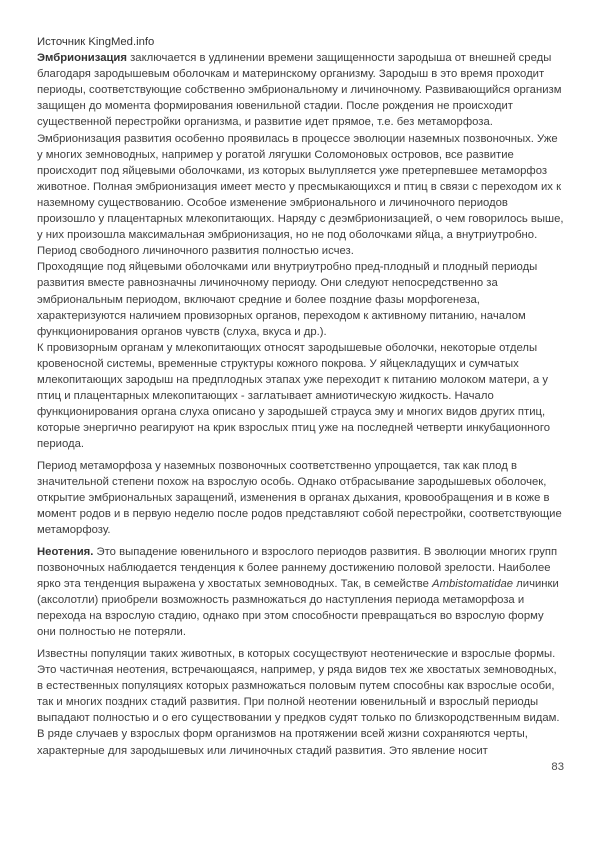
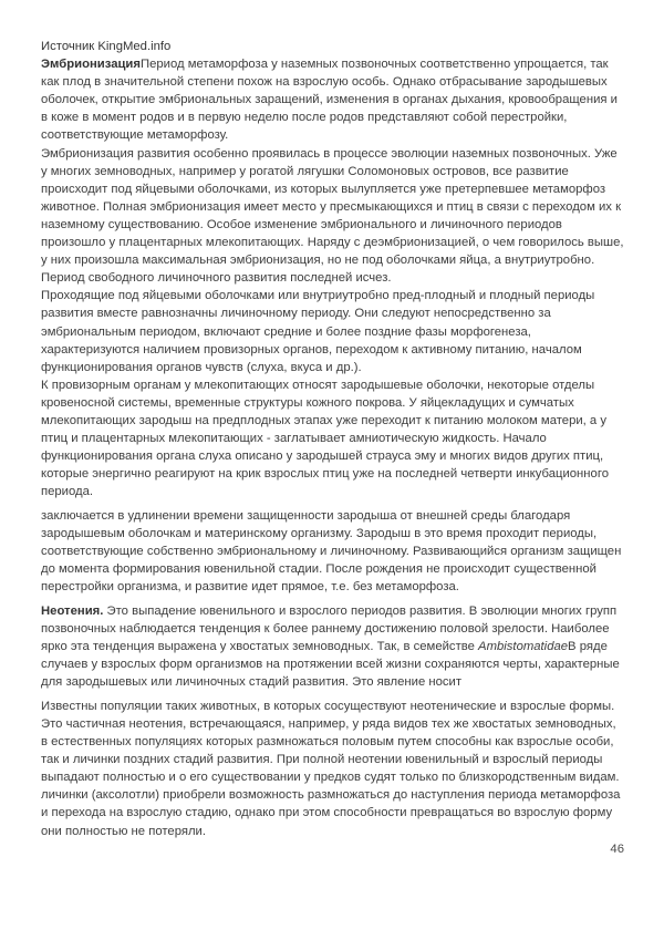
  Источник KingMed.info
- Эмбрионизация заключается в удлинении времени защищенности зародыша от внешней среды благодаря зародышевым оболочкам и материнскому организму. Зародыш в это время проходит периоды, соответствующие собственно эмбриональному и личиночному. Развивающийся организм защищен до момента формирования ювенильной стадии. После рождения не происходит существенной перестройки организма, и развитие идет прямое, т.е. без метаморфоза.
+ ЭмбрионизацияПериод метаморфоза у наземных позвоночных соответственно упрощается, так как плод в значительной степени похож на взрослую особь. Однако отбрасывание зародышевых оболочек, открытие эмбриональных заращений, изменения в органах дыхания, кровообращения и в коже в момент родов и в первую неделю после родов представляют собой перестройки, соответствующие метаморфозу.
- Эмбрионизация развития особенно проявилась в процессе эволюции наземных позвоночных. Уже у многих земноводных, например у рогатой лягушки Соломоновых островов, все развитие происходит под яйцевыми оболочками, из которых вылупляется уже претерпевшее метаморфоз животное. Полная эмбрионизация имеет место у пресмыкающихся и птиц в связи с переходом их к наземному существованию. Особое изменение эмбрионального и личиночного периодов произошло у плацентарных млекопитающих. Наряду с деэмбрионизацией, о чем говорилось выше, у них произошла максимальная эмбрионизация, но не под оболочками яйца, а внутриутробно. Период свободного личиночного развития полностью исчез.
+ Эмбрионизация развития особенно проявилась в процессе эволюции наземных позвоночных. Уже у многих земноводных, например у рогатой лягушки Соломоновых островов, все развитие происходит под яйцевыми оболочками, из которых вылупляется уже претерпевшее метаморфоз животное. Полная эмбрионизация имеет место у пресмыкающихся и птиц в связи с переходом их к наземному существованию. Особое изменение эмбрионального и личиночного периодов произошло у плацентарных млекопитающих. Наряду с деэмбрионизацией, о чем говорилось выше, у них произошла максимальная эмбрионизация, но не под оболочками яйца, а внутриутробно. Период свободного личиночного развития последней исчез.
  Проходящие под яйцевыми оболочками или внутриутробно пред-плодный и плодный периоды развития вместе равнозначны личиночному периоду. Они следуют непосредственно за эмбриональным периодом, включают средние и более поздние фазы морфогенеза, характеризуются наличием провизорных органов, переходом к активному питанию, началом функционирования органов чувств (слуха, вкуса и др.).
  К провизорным органам у млекопитающих относят зародышевые оболочки, некоторые отделы кровеносной системы, временные структуры кожного покрова. У яйцекладущих и сумчатых млекопитающих зародыш на предплодных этапах уже переходит к питанию молоком матери, а у птиц и плацентарных млекопитающих - заглатывает амниотическую жидкость. Начало функционирования органа слуха описано у зародышей страуса эму и многих видов других птиц, которые энергично реагируют на крик взрослых птиц уже на последней четверти инкубационного периода.
- Период метаморфоза у наземных позвоночных соответственно упрощается, так как плод в значительной степени похож на взрослую особь. Однако отбрасывание зародышевых оболочек, открытие эмбриональных заращений, изменения в органах дыхания, кровообращения и в коже в момент родов и в первую неделю после родов представляют собой перестройки, соответствующие метаморфозу.
+ заключается в удлинении времени защищенности зародыша от внешней среды благодаря зародышевым оболочкам и материнскому организму. Зародыш в это время проходит периоды, соответствующие собственно эмбриональному и личиночному. Развивающийся организм защищен до момента формирования ювенильной стадии. После рождения не происходит существенной перестройки организма, и развитие идет прямое, т.е. без метаморфоза.
- Неотения. Это выпадение ювенильного и взрослого периодов развития. В эволюции многих групп позвоночных наблюдается тенденция к более раннему достижению половой зрелости. Наиболее ярко эта тенденция выражена у хвостатых земноводных. Так, в семействе Ambistomatidae личинки (аксолотли) приобрели возможность размножаться до наступления периода метаморфоза и перехода на взрослую стадию, однако при этом способности превращаться во взрослую форму они полностью не потеряли.
+ Неотения. Это выпадение ювенильного и взрослого периодов развития. В эволюции многих групп позвоночных наблюдается тенденция к более раннему достижению половой зрелости. Наиболее ярко эта тенденция выражена у хвостатых земноводных. Так, в семействе AmbistomatidaeВ ряде случаев у взрослых форм организмов на протяжении всей жизни сохраняются черты, характерные для зародышевых или личиночных стадий развития. Это явление носит
- Известны популяции таких животных, в которых сосуществуют неотенические и взрослые формы. Это частичная неотения, встречающаяся, например, у ряда видов тех же хвостатых земноводных, в естественных популяциях которых размножаться половым путем способны как взрослые особи, так и многих поздних стадий развития. При полной неотении ювенильный и взрослый периоды выпадают полностью и о его существовании у предков судят только по близкородственным видам.
+ Известны популяции таких животных, в которых сосуществуют неотенические и взрослые формы. Это частичная неотения, встречающаяся, например, у ряда видов тех же хвостатых земноводных, в естественных популяциях которых размножаться половым путем способны как взрослые особи, так и личинки поздних стадий развития. При полной неотении ювенильный и взрослый периоды выпадают полностью и о его существовании у предков судят только по близкородственным видам.
- В ряде случаев у взрослых форм организмов на протяжении всей жизни сохраняются черты, характерные для зародышевых или личиночных стадий развития. Это явление носит
+ личинки (аксолотли) приобрели возможность размножаться до наступления периода метаморфоза и перехода на взрослую стадию, однако при этом способности превращаться во взрослую форму они полностью не потеряли.
- 83
+ 46
